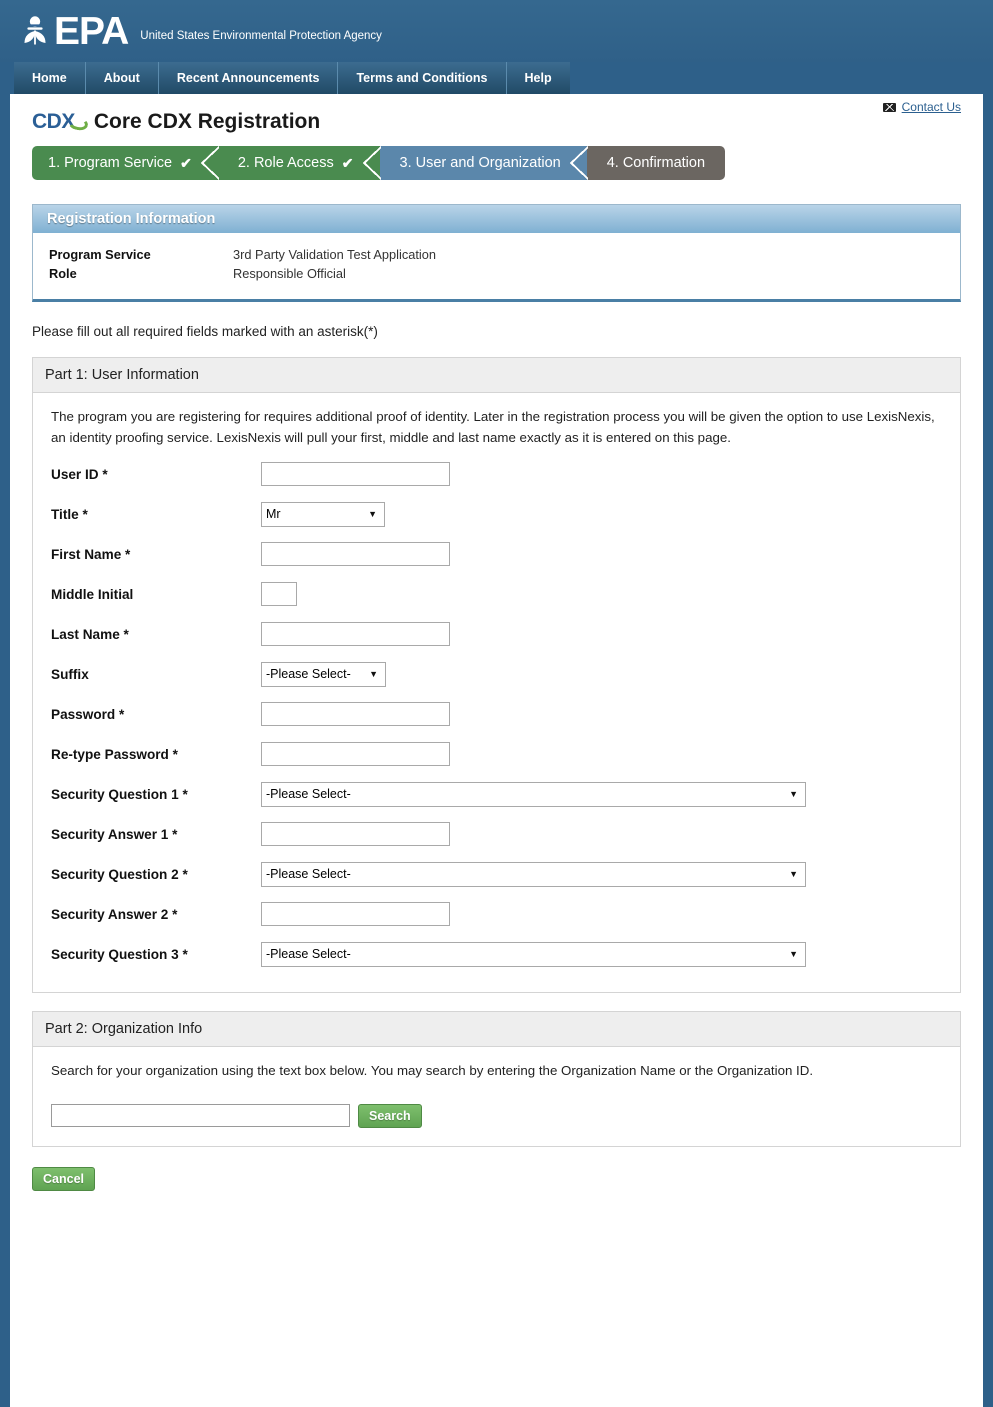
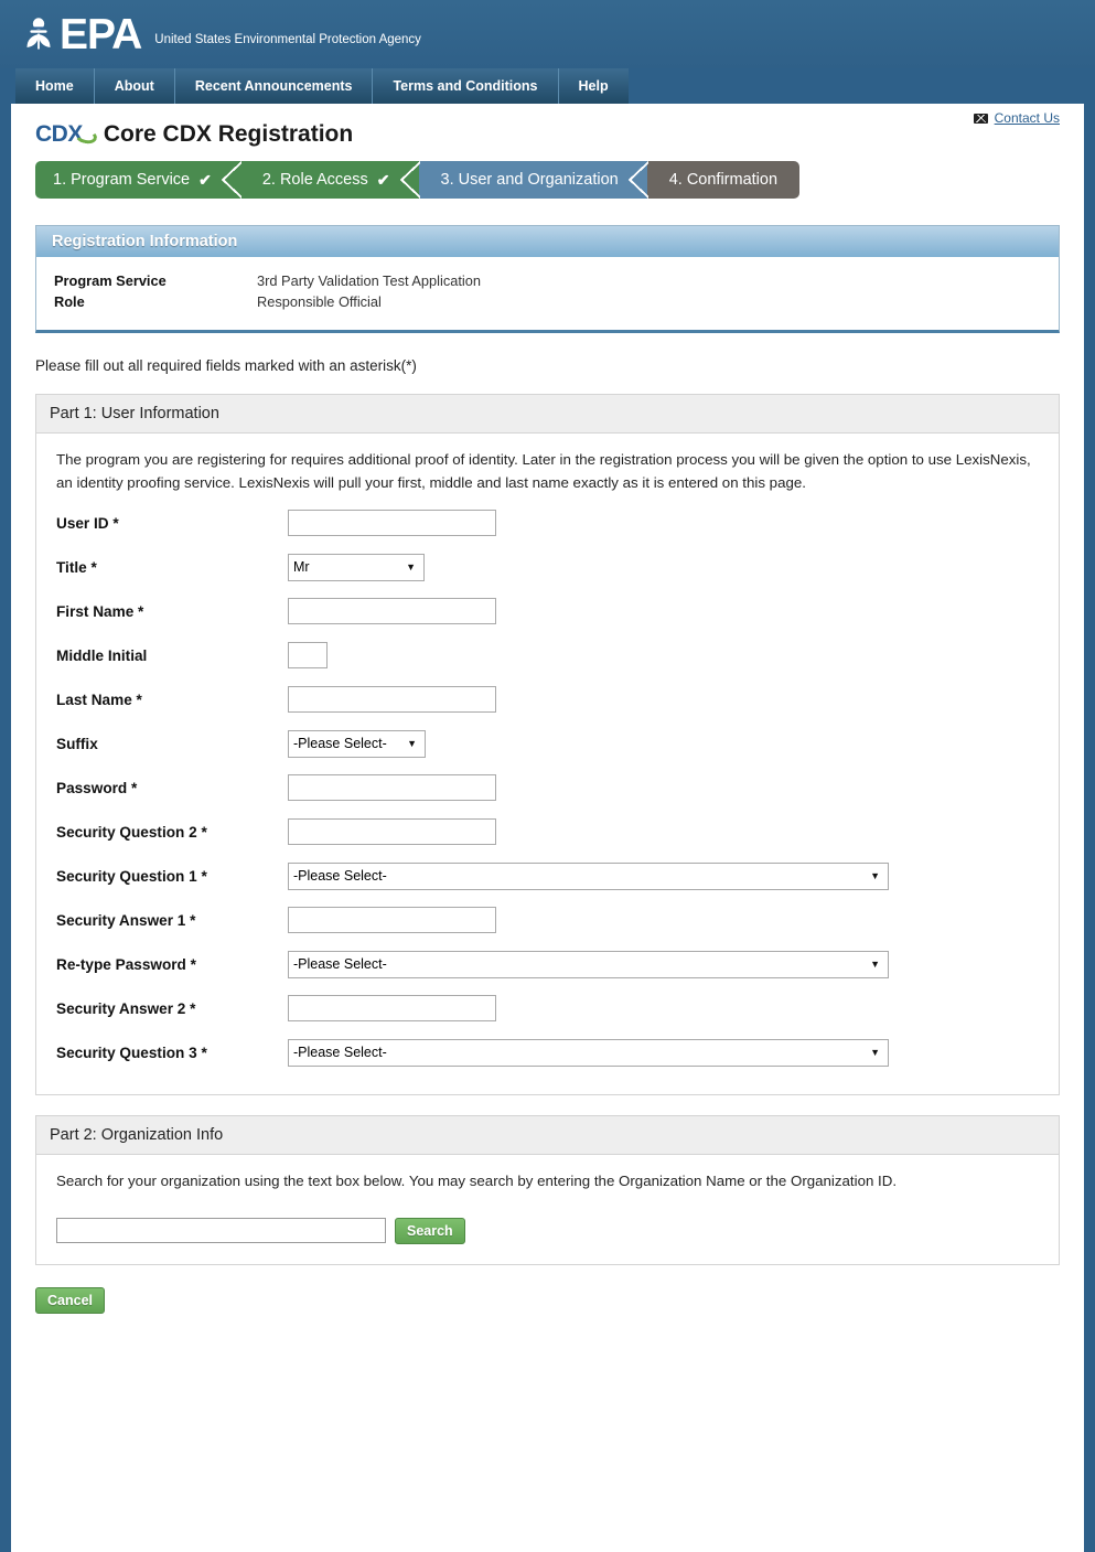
  EPA
  United States Environmental Protection Agency
  Home
  About
  Recent Announcements
  Terms and Conditions
  Help
  Contact Us
  CDX
  Core CDX Registration
  1. Program Service
  ✔
  2. Role Access
  ✔
  3. User and Organization
  4. Confirmation
  Registration Information
  Program Service
  3rd Party Validation Test Application
  Role
  Responsible Official
  Please fill out all required fields marked with an asterisk(*)
  Part 1: User Information
  The program you are registering for requires additional proof of identity. Later in the registration process you will be given the option to use LexisNexis, an identity proofing service. LexisNexis will pull your first, middle and last name exactly as it is entered on this page.
  User ID *
  Title *
  Mr
  ▼
  First Name *
  Middle Initial
  Last Name *
  Suffix
  -Please Select-
  ▼
  Password *
- Re-type Password *
+ Security Question 2 *
  Security Question 1 *
  -Please Select-
  ▼
  Security Answer 1 *
- Security Question 2 *
+ Re-type Password *
  -Please Select-
  ▼
  Security Answer 2 *
  Security Question 3 *
  -Please Select-
  ▼
  Part 2: Organization Info
  Search for your organization using the text box below. You may search by entering the Organization Name or the Organization ID.
  Search
  Cancel
